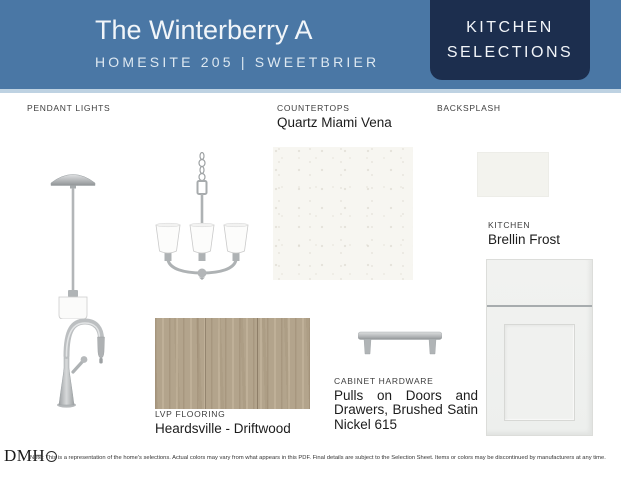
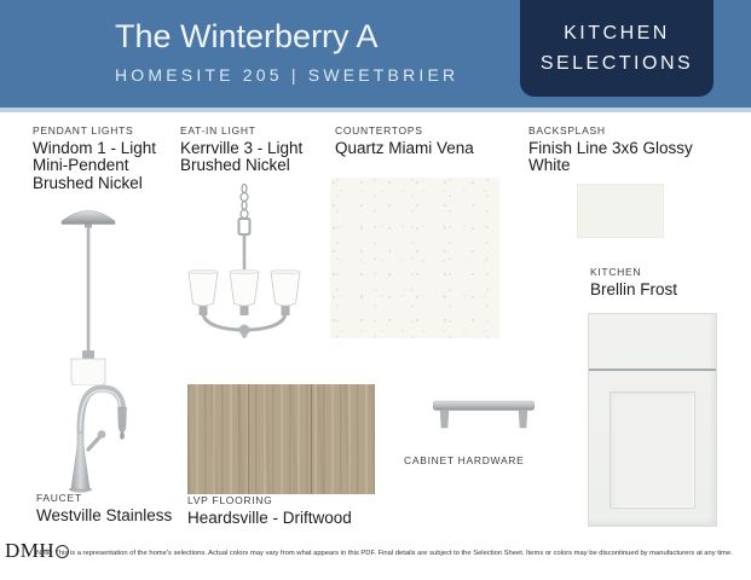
  The Winterberry A
  HOMESITE 205 | SWEETBRIER
  KITCHEN
  SELECTIONS
  PENDANT LIGHTS
+ Windom 1 - Light Mini-Pendent Brushed Nickel
+ EAT-IN LIGHT
+ Kerrville 3 - Light Brushed Nickel
  COUNTERTOPS
  Quartz Miami Vena
  BACKSPLASH
+ Finish Line 3x6 Glossy White
  KITCHEN
  Brellin Frost
+ FAUCET
+ Westville Stainless
  LVP FLOORING
  Heardsville - Driftwood
  CABINET HARDWARE
- Pulls on Doors and Drawers, Brushed Satin Nickel 615
  DMH
